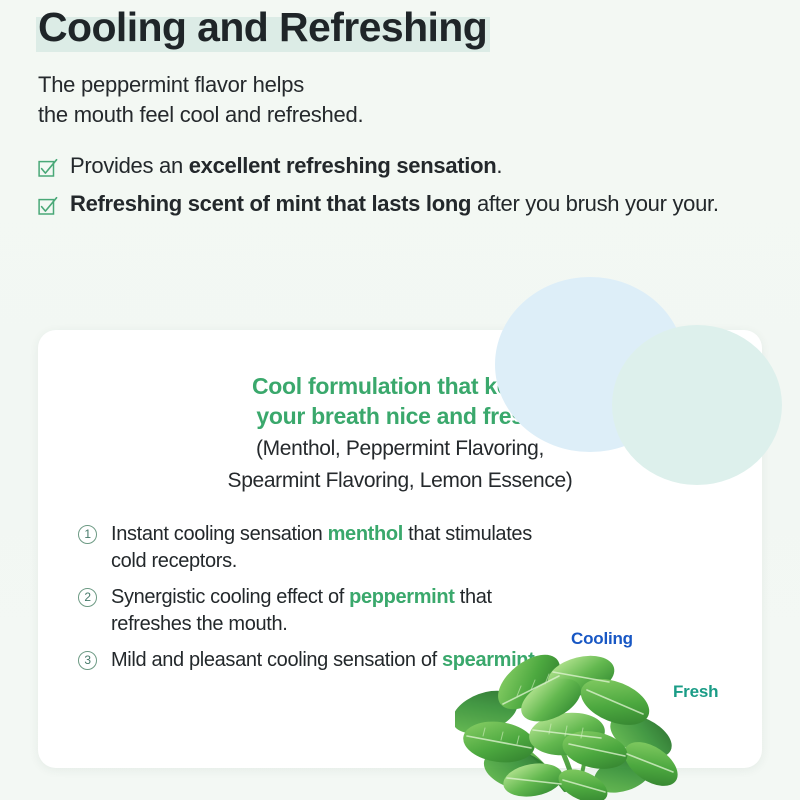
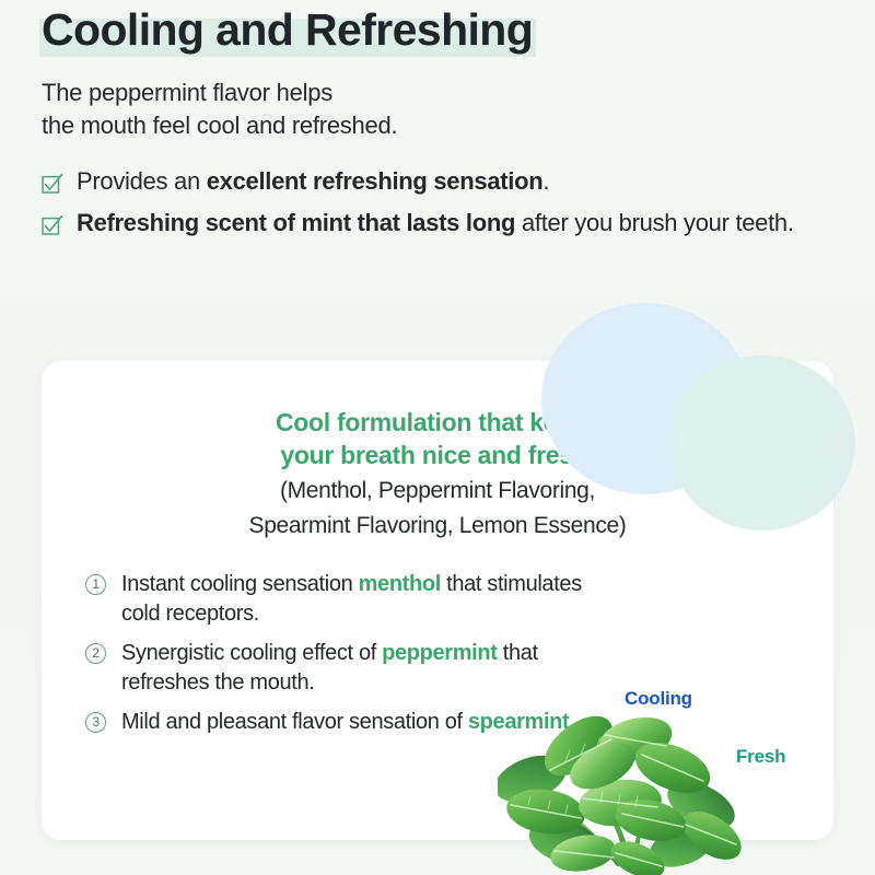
  Cooling and Refreshing
  The peppermint flavor helps
  the mouth feel cool and refreshed.
  Provides an excellent refreshing sensation.
- Refreshing scent of mint that lasts long after you brush your your.
+ Refreshing scent of mint that lasts long after you brush your teeth.
  Cool formulation that k
  your breath nice and fre
  (Menthol, Peppermint Flavoring,
  Spearmint Flavoring, Lemon Essence)
  1
  Instant cooling sensation menthol that stimulates cold receptors.
  2
  Synergistic cooling effect of peppermint that refreshes the mouth.
  3
- Mild and pleasant cooling sensation of spearmin
+ Mild and pleasant flavor sensation of spearmint.
  Cooling
  Fresh
